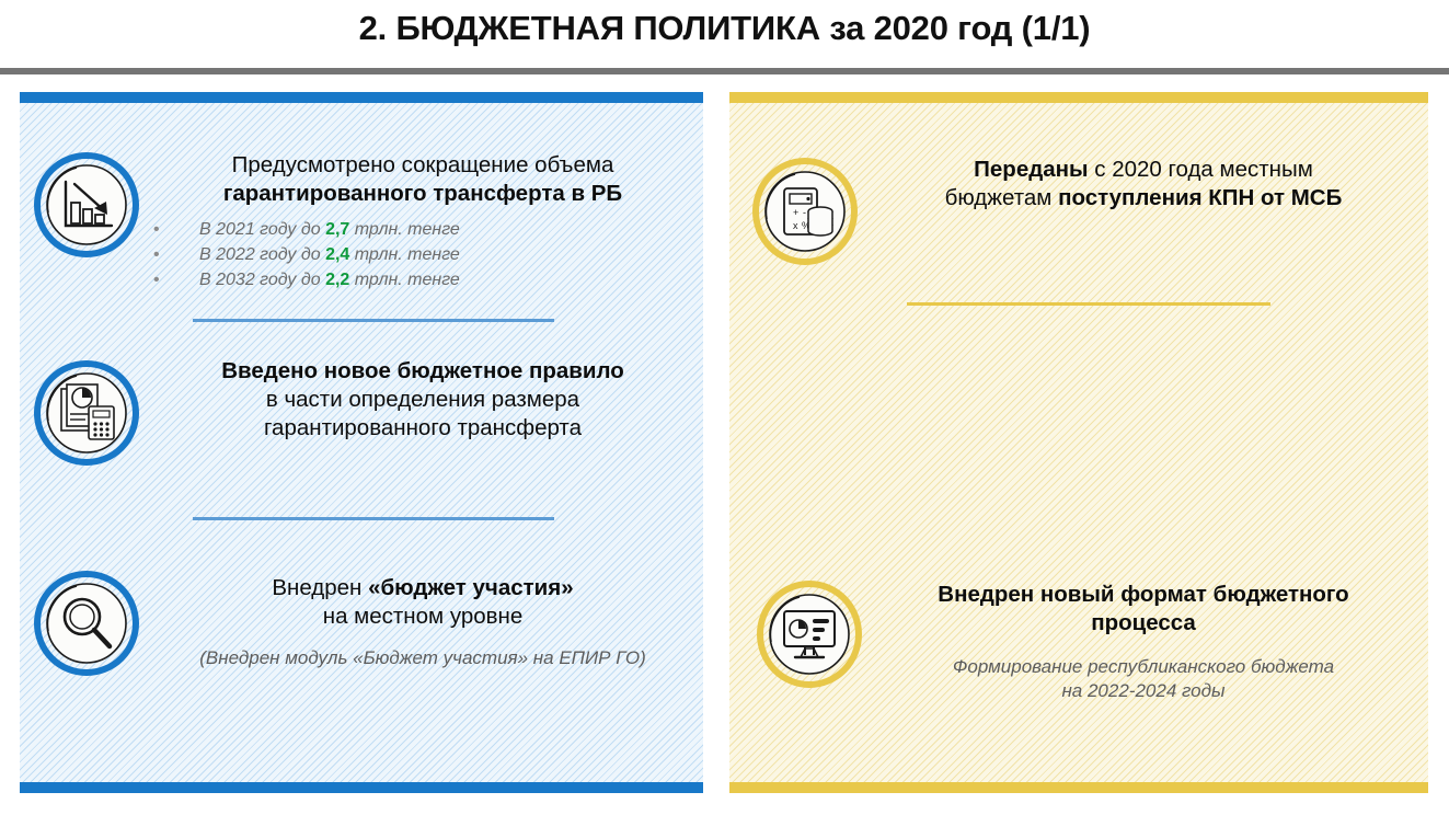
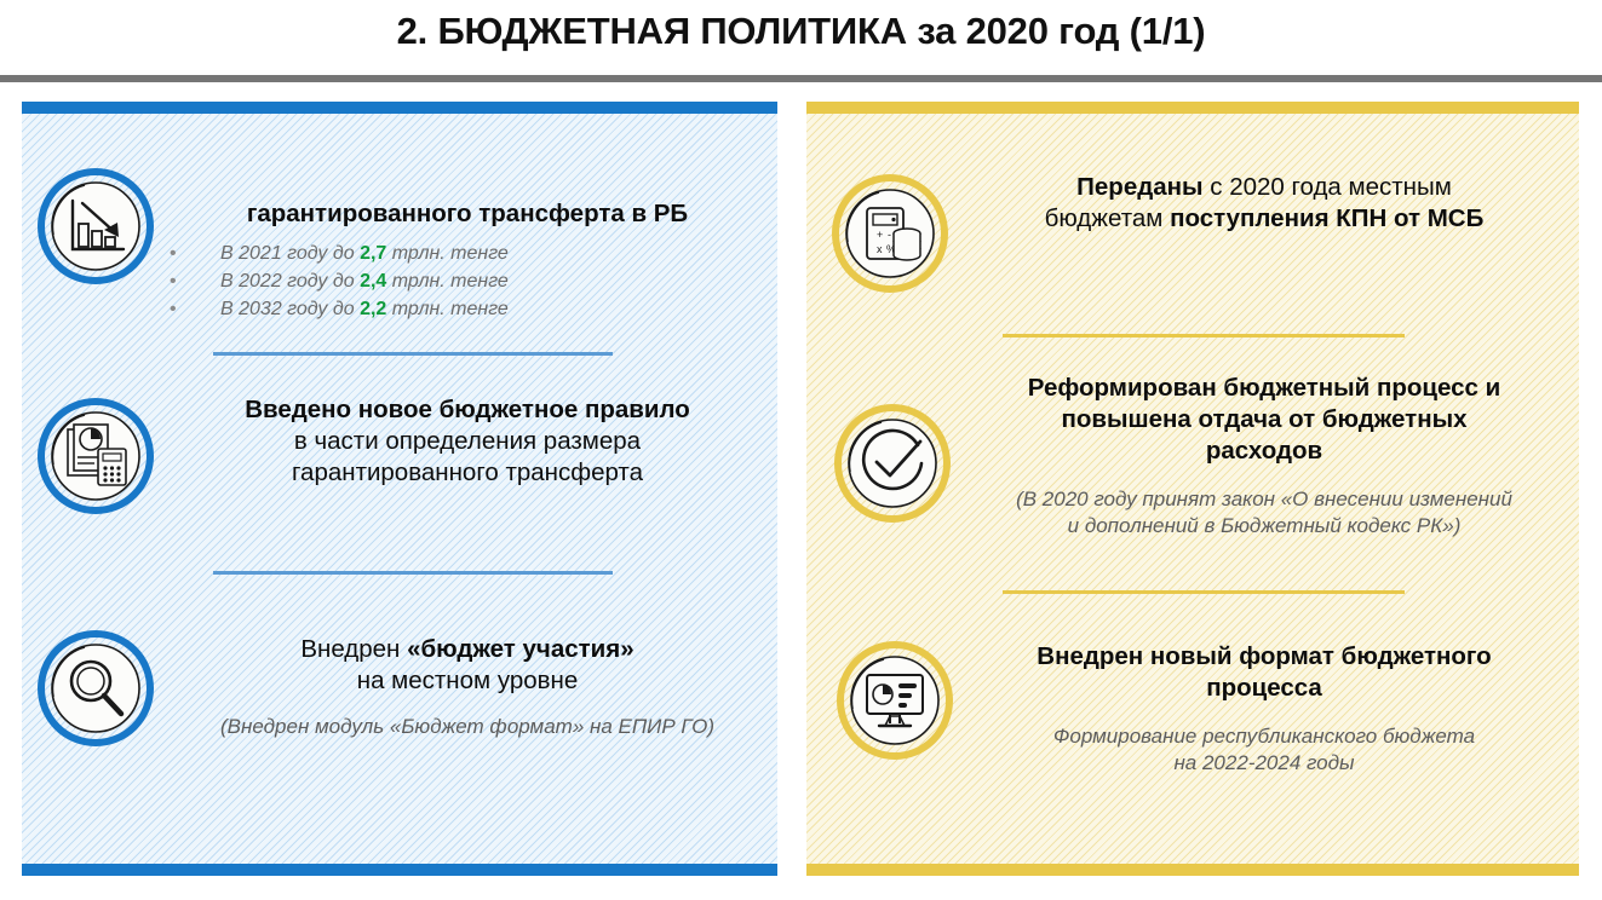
  2. БЮДЖЕТНАЯ ПОЛИТИКА за 2020 год (1/1)
- Предусмотрено сокращение объема
  гарантированного трансферта в РБ
  В 2021 году до 2,7 трлн. тенге
  В 2022 году до 2,4 трлн. тенге
  В 2032 году до 2,2 трлн. тенге
  Введено новое бюджетное правило
  в части определения размера
  гарантированного трансферта
  Внедрен «бюджет участия»
  на местном уровне
- (Внедрен модуль «Бюджет участия» на ЕПИР ГО)
+ (Внедрен модуль «Бюджет формат» на ЕПИР ГО)
  +
  -
  x
  %
  Переданы с 2020 года местным
  бюджетам поступления КПН от МСБ
+ Реформирован бюджетный процесс и
+ повышена отдача от бюджетных
+ расходов
+ (В 2020 году принят закон «О внесении изменений
+ и дополнений в Бюджетный кодекс РК»)
  Внедрен новый формат бюджетного
  процесса
  Формирование республиканского бюджета
  на 2022-2024 годы
